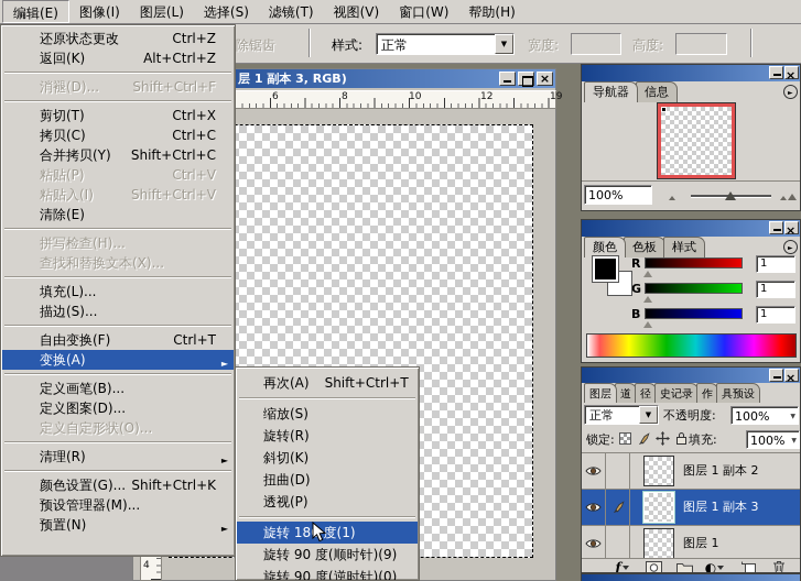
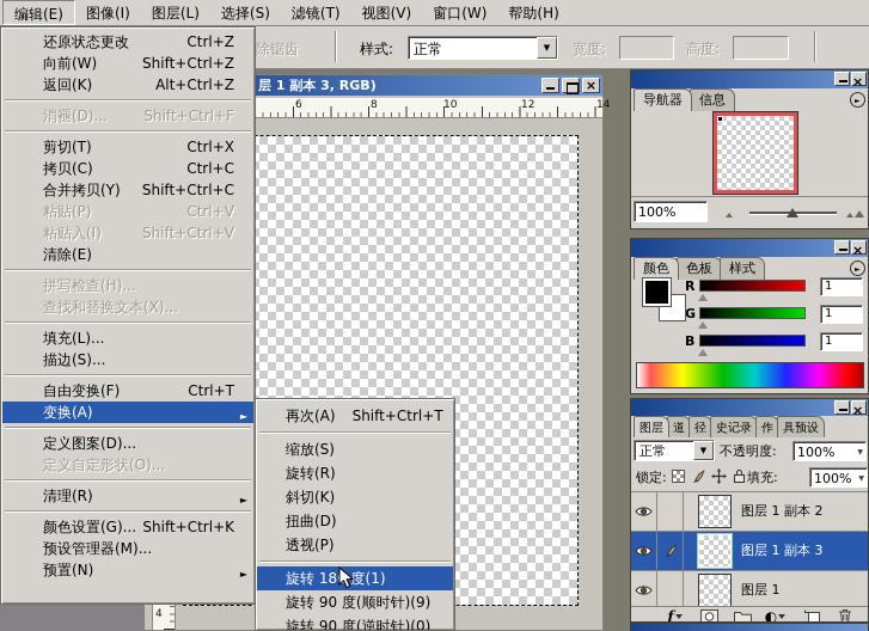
  编辑(E)
  图像(I)
  图层(L)
  选择(S)
  滤镜(T)
  视图(V)
  窗口(W)
  帮助(H)
  除锯齿
  样式:
  正常
  宽度:
  高度:
  层 1 副本 3, RGB)
  6
  8
  10
  12
- 19
+ 14
  4
  导航器
  信息
  100%
  颜色
  色板
  样式
  R
  1
  G
  1
  B
  1
  图层
  道
  径
  史记录
  作
  具预设
  正常
  不透明度:
  100%
  锁定:
  填充:
  100%
  图层 1 副本 2
  图层 1 副本 3
  图层 1
  ƒ
  ◐
  还原状态更改
  Ctrl+Z
+ 向前(W)
+ Shift+Ctrl+Z
  返回(K)
  Alt+Ctrl+Z
  消褪(D)...
  Shift+Ctrl+F
  剪切(T)
  Ctrl+X
  拷贝(C)
  Ctrl+C
  合并拷贝(Y)
  Shift+Ctrl+C
  粘贴(P)
  Ctrl+V
  粘贴入(I)
  Shift+Ctrl+V
  清除(E)
  拼写检查(H)...
  查找和替换文本(X)...
  填充(L)...
  描边(S)...
  自由变换(F)
  Ctrl+T
  变换(A)
- 定义画笔(B)...
  定义图案(D)...
  定义自定形状(O)...
  清理(R)
  颜色设置(G)...
  Shift+Ctrl+K
  预设管理器(M)...
  预置(N)
  再次(A)
  Shift+Ctrl+T
  缩放(S)
  旋转(R)
  斜切(K)
  扭曲(D)
  透视(P)
  旋转 18 度(1)
  旋转 90 度(顺时针)(9)
  旋转 90 度(逆时针)(0)
